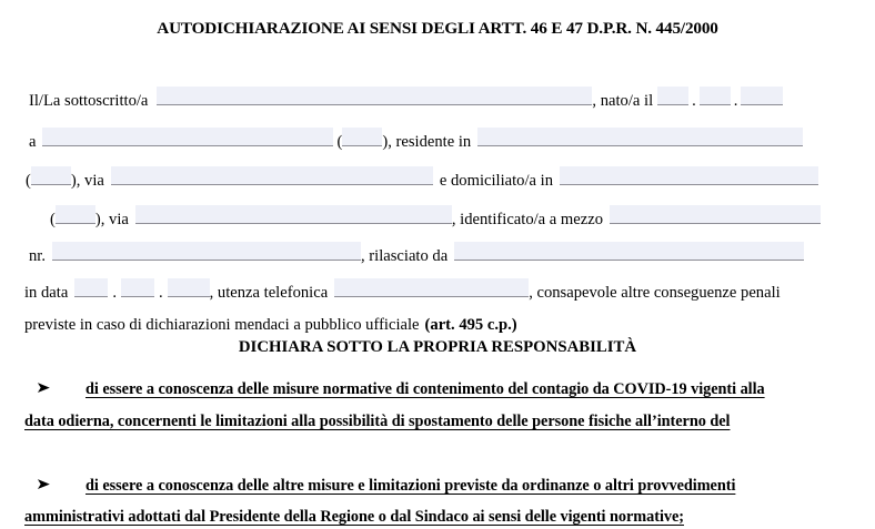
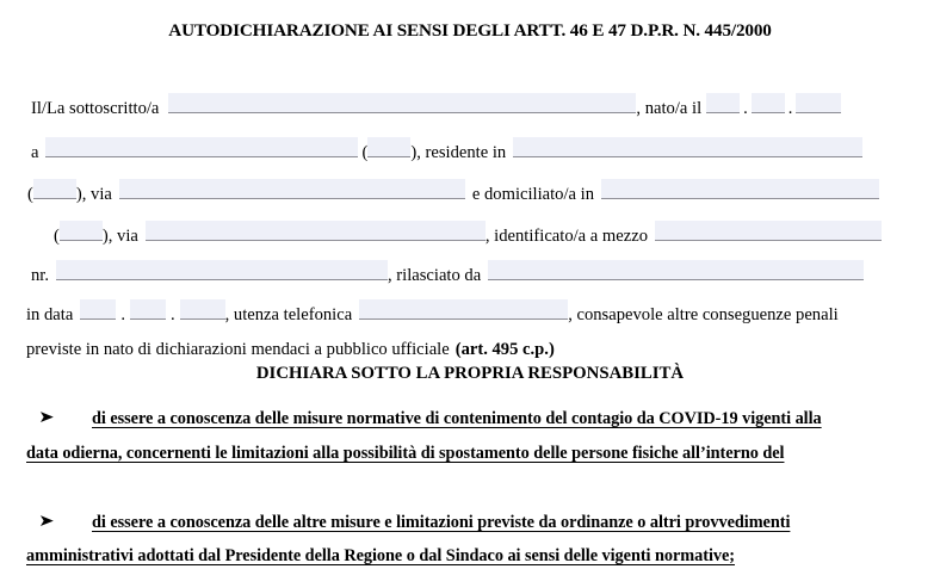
  AUTODICHIARAZIONE AI SENSI DEGLI ARTT. 46 E 47 D.P.R. N. 445/2000
  Il/La sottoscritto/a
  , nato/a il
  .
  .
  a
  (
  ), residente in
  (
  ), via
  e domiciliato/a in
  (
  ), via
  , identificato/a a mezzo
  nr.
  , rilasciato da
  in data
  .
  .
  , utenza telefonica
  , consapevole altre conseguenze penali
- previste in caso di dichiarazioni mendaci a pubblico ufficiale
+ previste in nato di dichiarazioni mendaci a pubblico ufficiale
  (art. 495 c.p.)
  DICHIARA SOTTO LA PROPRIA RESPONSABILITÀ
  ➤
  di essere a conoscenza delle misure normative di contenimento del contagio da COVID-19 vigenti alla
  data odierna, concernenti le limitazioni alla possibilità di spostamento delle persone fisiche all’interno del
  ➤
  di essere a conoscenza delle altre misure e limitazioni previste da ordinanze o altri provvedimenti
  amministrativi adottati dal Presidente della Regione o dal Sindaco ai sensi delle vigenti normative;
